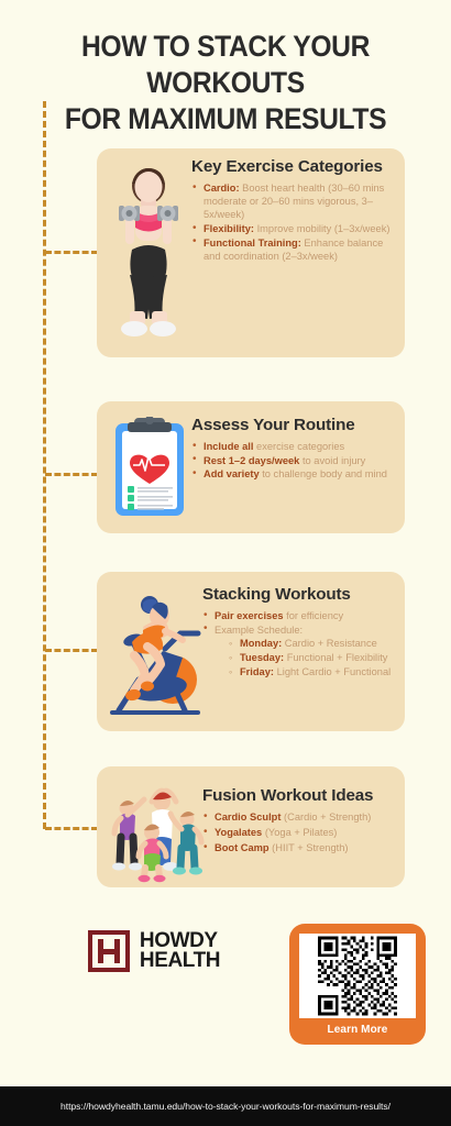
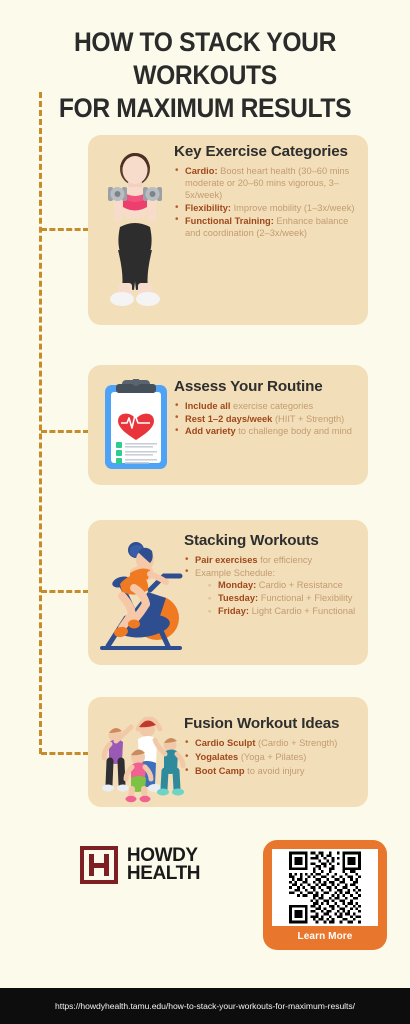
  HOW TO STACK YOUR WORKOUTS
  FOR MAXIMUM RESULTS
  Key Exercise Categories
  Cardio: Boost heart health (30–60 mins moderate or 20–60 mins vigorous, 3–5x/week)
  Flexibility: Improve mobility (1–3x/week)
  Functional Training: Enhance balance and coordination (2–3x/week)
  Assess Your Routine
  Include all exercise categories
- Rest 1–2 days/week to avoid injury
+ Rest 1–2 days/week (HIIT + Strength)
  Add variety to challenge body and mind
  Stacking Workouts
  Pair exercises for efficiency
  Example Schedule:
  Monday: Cardio + Resistance
  Tuesday: Functional + Flexibility
  Friday: Light Cardio + Functional
  Fusion Workout Ideas
  Cardio Sculpt (Cardio + Strength)
  Yogalates (Yoga + Pilates)
- Boot Camp (HIIT + Strength)
+ Boot Camp to avoid injury
  HOWDY
  HEALTH
  Learn More
  https://howdyhealth.tamu.edu/how-to-stack-your-workouts-for-maximum-results/
